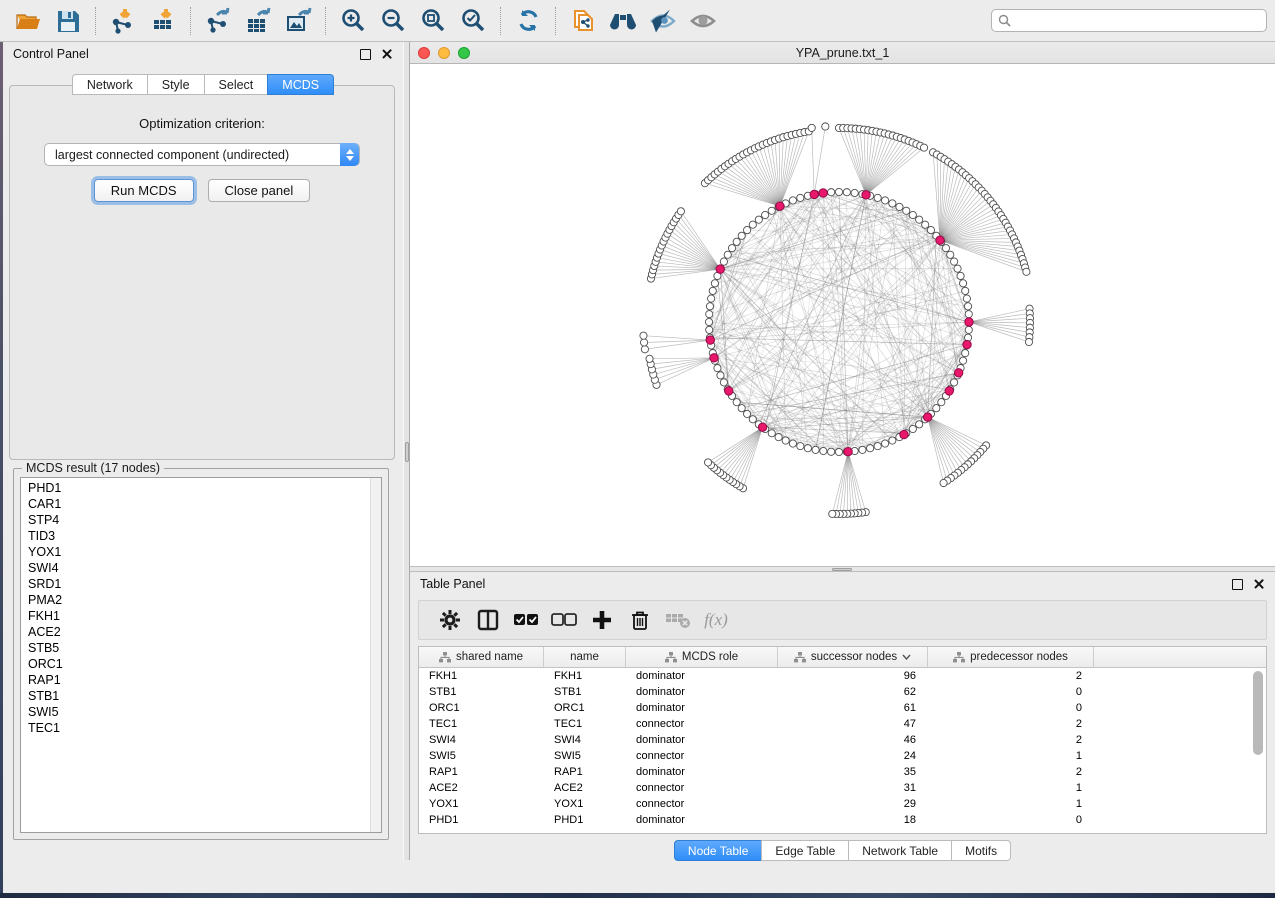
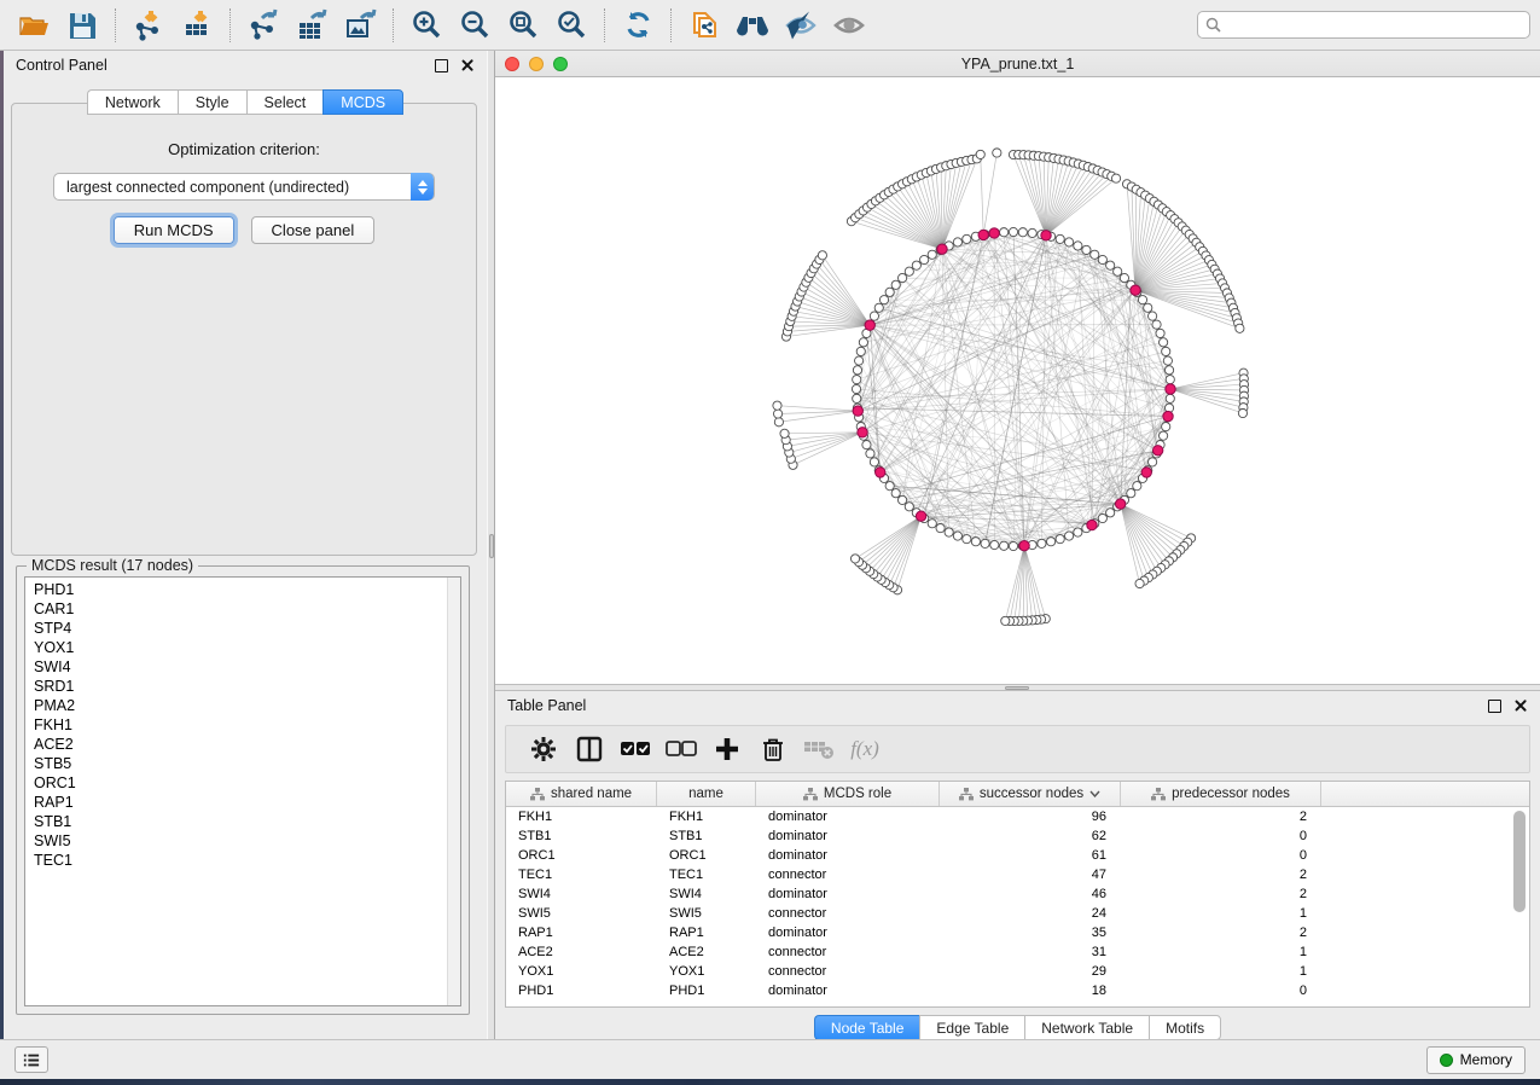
  Control Panel
  Network
  Style
  Select
  MCDS
  Optimization criterion:
  largest connected component (undirected)
  Run MCDS
  Close panel
  MCDS result (17 nodes)
  PHD1
  CAR1
  STP4
- TID3
  YOX1
  SWI4
  SRD1
  PMA2
  FKH1
  ACE2
  STB5
  ORC1
  RAP1
  STB1
  SWI5
  TEC1
  YPA_prune.txt_1
  Table Panel
  f(x)
  shared name
  name
  MCDS role
  successor nodes
  predecessor nodes
  FKH1
  FKH1
  dominator
  96
  2
  STB1
  STB1
  dominator
  62
  0
  ORC1
  ORC1
  dominator
  61
  0
  TEC1
  TEC1
  connector
  47
  2
  SWI4
  SWI4
  dominator
  46
  2
  SWI5
  SWI5
  connector
  24
  1
  RAP1
  RAP1
  dominator
  35
  2
  ACE2
  ACE2
  connector
  31
  1
  YOX1
  YOX1
  connector
  29
  1
  PHD1
  PHD1
  dominator
  18
  0
  Node Table
  Edge Table
  Network Table
  Motifs
+ Memory
